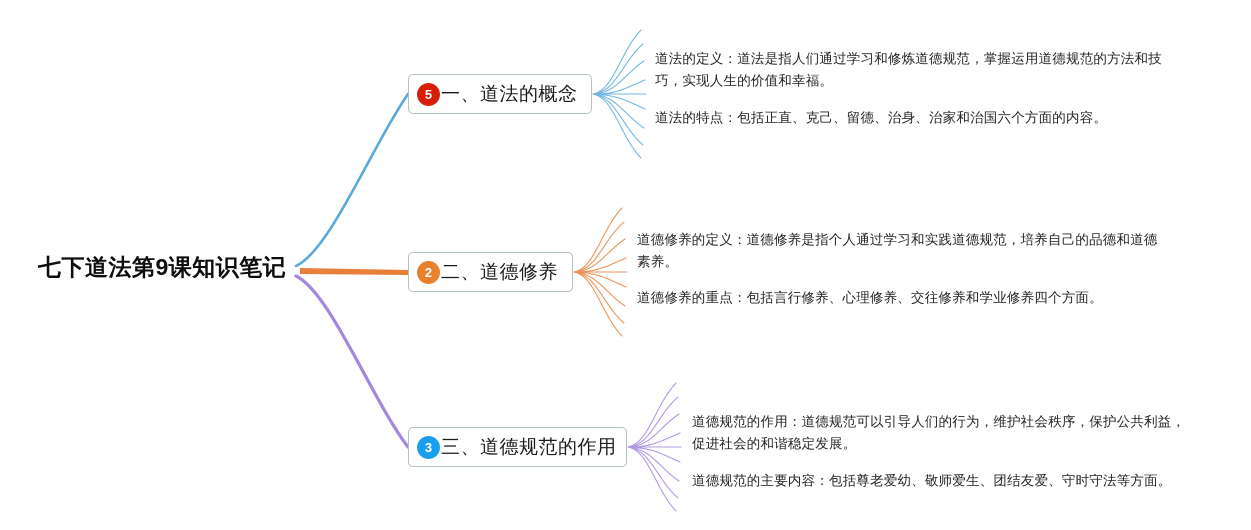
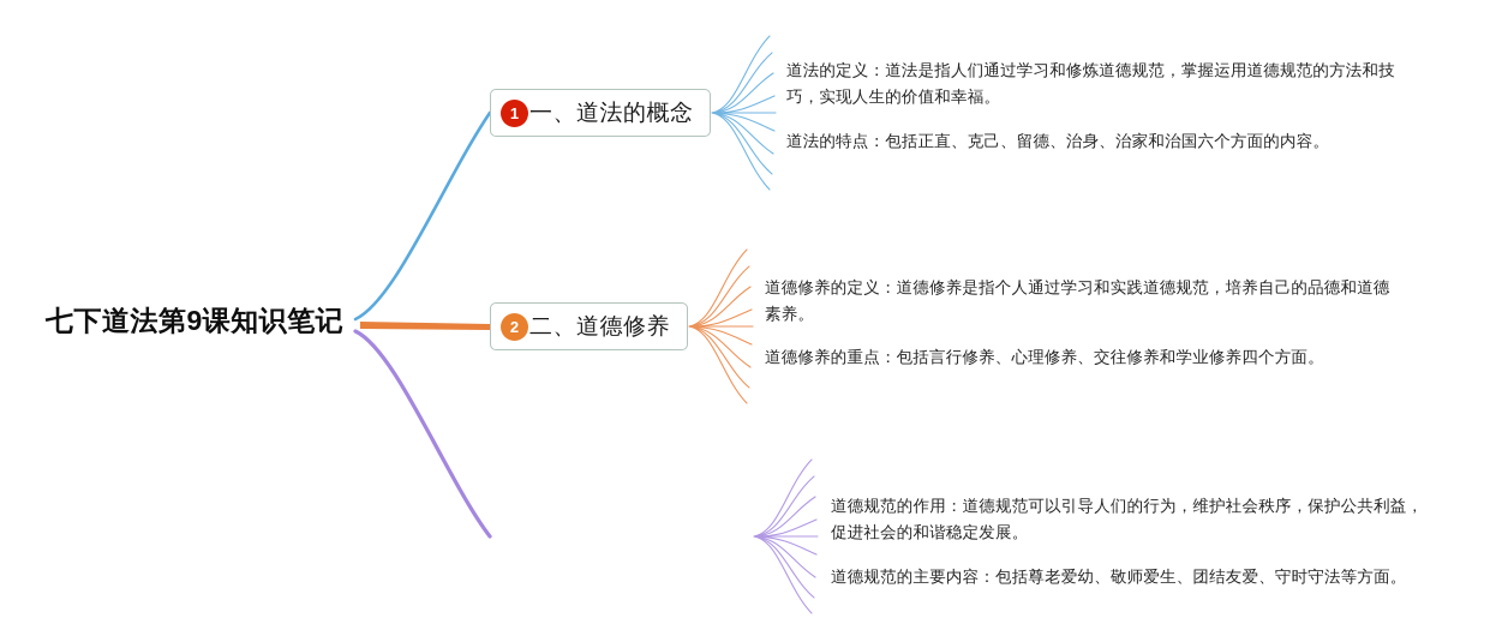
  七下道法第9课知识笔记
- 5
+ 1
  一、道法的概念
  2
  二、道德修养
- 3
- 三、道德规范的作用
  道法的定义：道法是指人们通过学习和修炼道德规范，掌握运用道德规范的方法和技巧，实现人生的价值和幸福。
  道法的特点：包括正直、克己、留德、治身、治家和治国六个方面的内容。
  道德修养的定义：道德修养是指个人通过学习和实践道德规范，培养自己的品德和道德素养。
  道德修养的重点：包括言行修养、心理修养、交往修养和学业修养四个方面。
  道德规范的作用：道德规范可以引导人们的行为，维护社会秩序，保护公共利益，促进社会的和谐稳定发展。
  道德规范的主要内容：包括尊老爱幼、敬师爱生、团结友爱、守时守法等方面。
